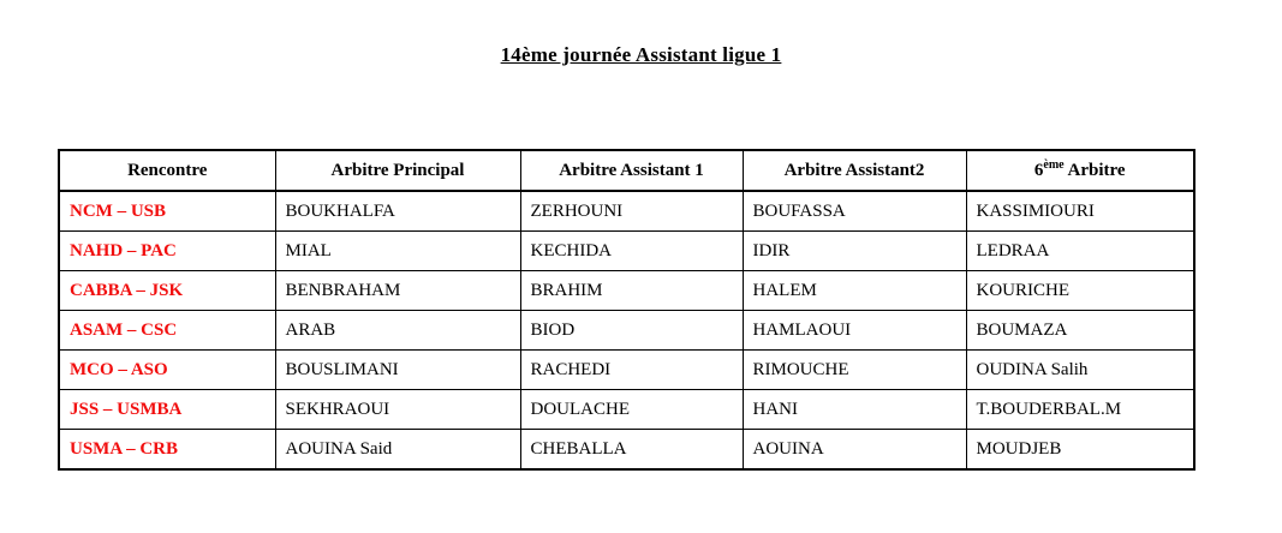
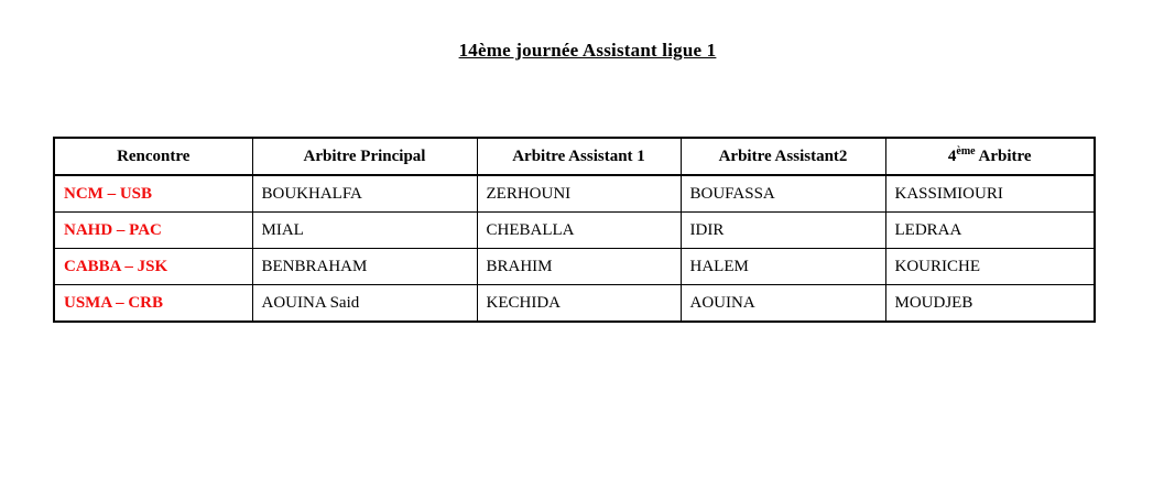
  14ème journée Assistant ligue 1
- Rencontre	Arbitre Principal	Arbitre Assistant 1	Arbitre Assistant2	6ème Arbitre
+ Rencontre	Arbitre Principal	Arbitre Assistant 1	Arbitre Assistant2	4ème Arbitre
  NCM – USB	BOUKHALFA	ZERHOUNI	BOUFASSA	KASSIMIOURI
- NAHD – PAC	MIAL	KECHIDA	IDIR	LEDRAA
+ NAHD – PAC	MIAL	CHEBALLA	IDIR	LEDRAA
  CABBA – JSK	BENBRAHAM	BRAHIM	HALEM	KOURICHE
- ASAM – CSC	ARAB	BIOD	HAMLAOUI	BOUMAZA
- MCO – ASO	BOUSLIMANI	RACHEDI	RIMOUCHE	OUDINA Salih
- JSS – USMBA	SEKHRAOUI	DOULACHE	HANI	T.BOUDERBAL.M
- USMA – CRB	AOUINA Said	CHEBALLA	AOUINA	MOUDJEB
+ USMA – CRB	AOUINA Said	KECHIDA	AOUINA	MOUDJEB
